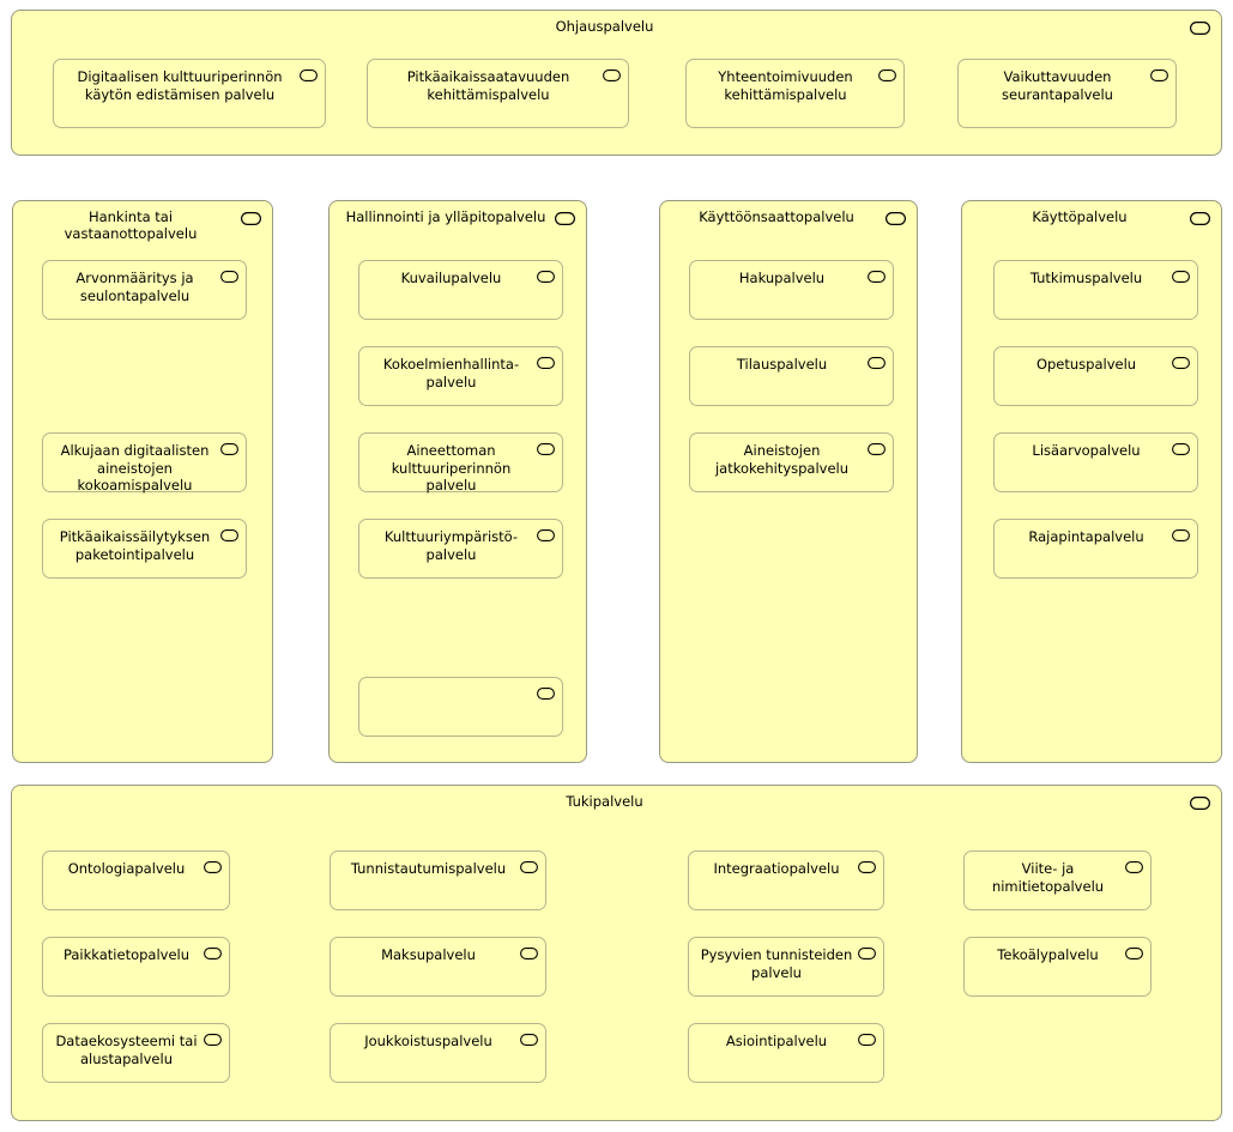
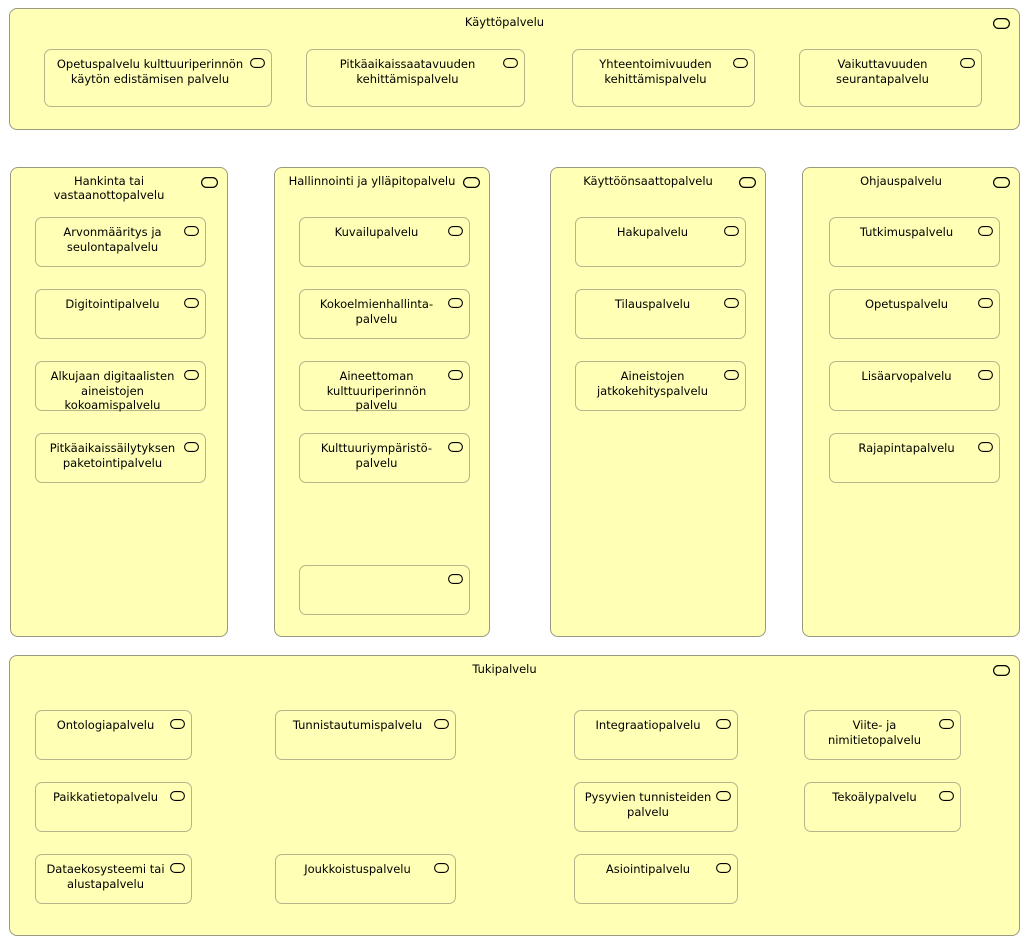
- Ohjauspalvelu
+ Käyttöpalvelu
- Digitaalisen kulttuuriperinnön käytön edistämisen palvelu
+ Opetuspalvelu kulttuuriperinnön käytön edistämisen palvelu
  Pitkäaikaissaatavuuden kehittämispalvelu
  Yhteentoimivuuden kehittämispalvelu
  Vaikuttavuuden seurantapalvelu
  Hankinta tai vastaanottopalvelu
  Arvonmääritys ja seulontapalvelu
+ Digitointipalvelu
  Alkujaan digitaalisten aineistojen kokoamispalvelu
  Pitkäaikaissäilytyksen paketointipalvelu
  Hallinnointi ja ylläpitopalvelu
  Kuvailupalvelu
  Kokoelmienhallinta-palvelu
  Aineettoman kulttuuriperinnön palvelu
  Kulttuuriympäristö-palvelu
  Käyttöönsaattopalvelu
  Hakupalvelu
  Tilauspalvelu
  Aineistojen jatkokehityspalvelu
- Käyttöpalvelu
+ Ohjauspalvelu
  Tutkimuspalvelu
  Opetuspalvelu
  Lisäarvopalvelu
  Rajapintapalvelu
  Tukipalvelu
  Ontologiapalvelu
  Tunnistautumispalvelu
  Integraatiopalvelu
  Viite- ja nimitietopalvelu
  Paikkatietopalvelu
- Maksupalvelu
  Pysyvien tunnisteiden palvelu
  Tekoälypalvelu
  Dataekosysteemi tai alustapalvelu
  Joukkoistuspalvelu
  Asiointipalvelu
